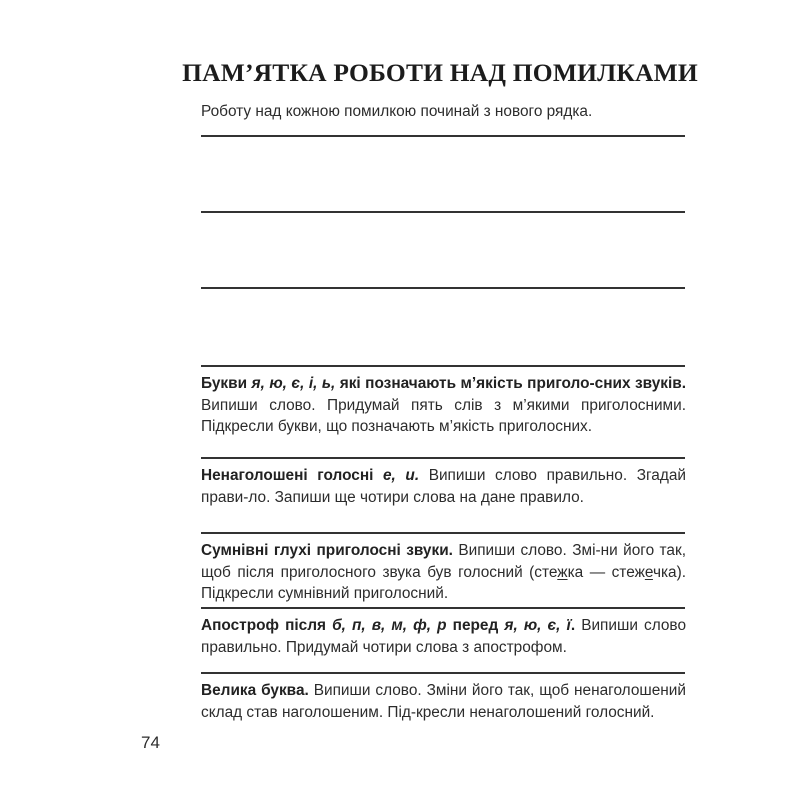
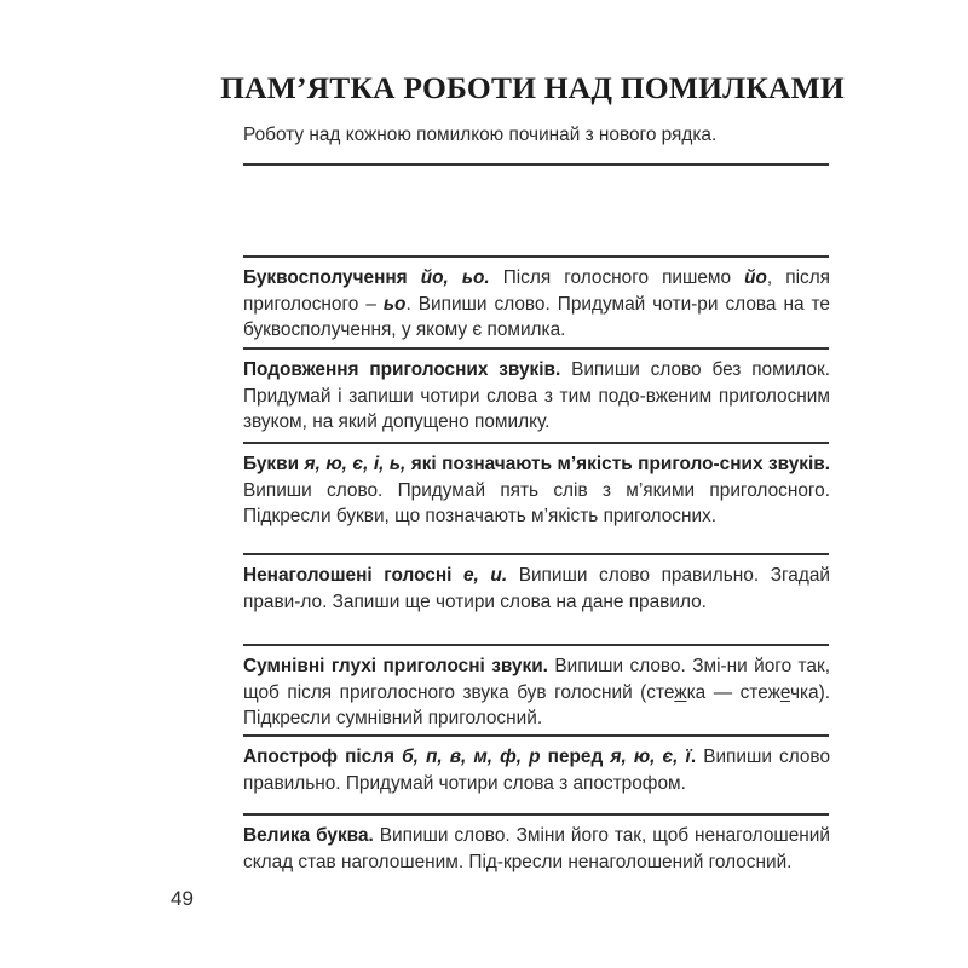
  ПАМ’ЯТКА РОБОТИ НАД ПОМИЛКАМИ
  Роботу над кожною помилкою починай з нового рядка.
+ Буквосполучення йо, ьо. Після голосного пишемо йо, після приголосного – ьо. Випиши слово. Придумай чоти-ри слова на те буквосполучення, у якому є помилка.
+ Подовження приголосних звуків. Випиши слово без помилок. Придумай і запиши чотири слова з тим подо-вженим приголосним звуком, на який допущено помилку.
- Букви я, ю, є, і, ь, які позначають м’якість приголо-сних звуків. Випиши слово. Придумай пять слів з м’якими приголосними. Підкресли букви, що позначають м’якість приголосних.
+ Букви я, ю, є, і, ь, які позначають м’якість приголо-сних звуків. Випиши слово. Придумай пять слів з м’якими приголосного. Підкресли букви, що позначають м’якість приголосних.
  Ненаголошені голосні е, и. Випиши слово правильно. Згадай прави-ло. Запиши ще чотири слова на дане правило.
  Сумнівні глухі приголосні звуки. Випиши слово. Змі-ни його так, щоб після приголосного звука був голосний (стежка — стежечка). Підкресли сумнівний приголосний.
  Апостроф після б, п, в, м, ф, р перед я, ю, є, ї. Випиши слово правильно. Придумай чотири слова з апострофом.
  Велика буква. Випиши слово. Зміни його так, щоб ненаголошений склад став наголошеним. Під-кресли ненаголошений голосний.
- 74
+ 49
